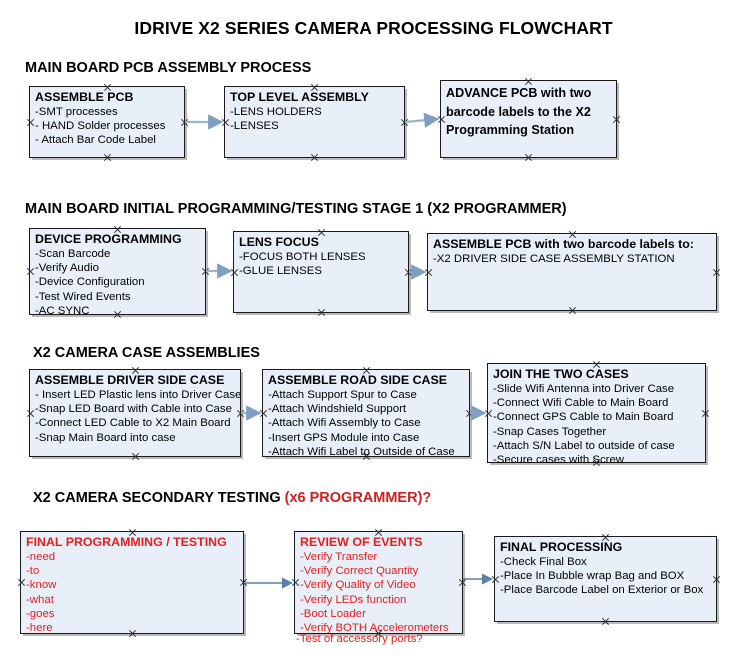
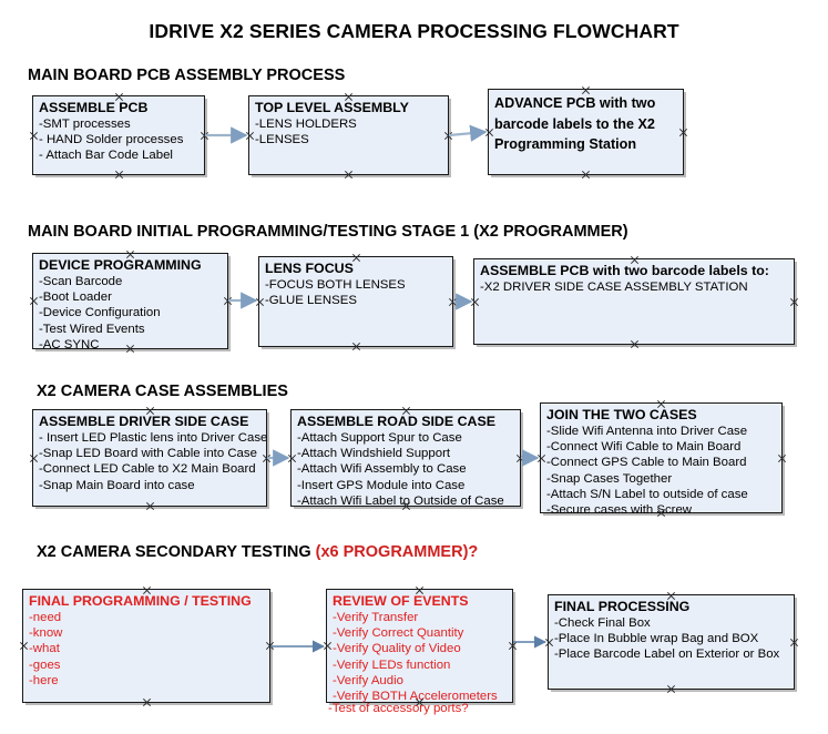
  IDRIVE X2 SERIES CAMERA PROCESSING FLOWCHART
  MAIN BOARD PCB ASSEMBLY PROCESS
  ASSEMBLE PCB
  -SMT processes
  - HAND Solder processes
  - Attach Bar Code Label
  TOP LEVEL ASSEMBLY
  -LENS HOLDERS
  -LENSES
  ADVANCE PCB with two barcode labels to the X2 Programming Station
  MAIN BOARD INITIAL PROGRAMMING/TESTING STAGE 1 (X2 PROGRAMMER)
  DEVICE PROGRAMMING
  -Scan Barcode
- -Verify Audio
+ -Boot Loader
  -Device Configuration
  -Test Wired Events
  -AC SYNC
  LENS FOCUS
  -FOCUS BOTH LENSES
  -GLUE LENSES
  ASSEMBLE PCB with two barcode labels to:
  -X2 DRIVER SIDE CASE ASSEMBLY STATION
  X2 CAMERA CASE ASSEMBLIES
  ASSEMBLE DRIVER SIDE CASE
  - Insert LED Plastic lens into Driver Cas
  -Snap LED Board with Cable into Case
  -Connect LED Cable to X2 Main Board
  -Snap Main Board into case
  ASSEMBLE ROAD SIDE CASE
  -Attach Support Spur to Case
  -Attach Windshield Support
  -Attach Wifi Assembly to Case
  -Insert GPS Module into Case
  -Attach Wifi Label Outside of Case
  JOIN THE TWO CASES
  -Slide Wifi Antenna into Driver Case
  -Connect Wifi Cable to Main Board
  -Connect GPS Cable to Main Board
  -Snap Cases Together
  -Attach S/N Label to outside of case
  -Secure cases withcrew
  X2 CAMERA SECONDARY TESTING (x6 PROGRAMMER)?
  FINAL PROGRAMMING / TESTING
  -need
- -to
  -know
  -what
  -goes
  -here
  REVIEW OF EVENTS
  -Verify Transfer
  -Verify Correct Quantity
  -Verify Quality of Video
  -Verify LEDs function
- -Boot Loader
+ -Verify Audio
  -Verify BOTHcelerometers
  -Test of accessory ports?
  FINAL PROCESSING
  -Check Final Box
  -Place In Bubble wrap Bag and BOX
  -Place Barcode Label on Exterior or Box
